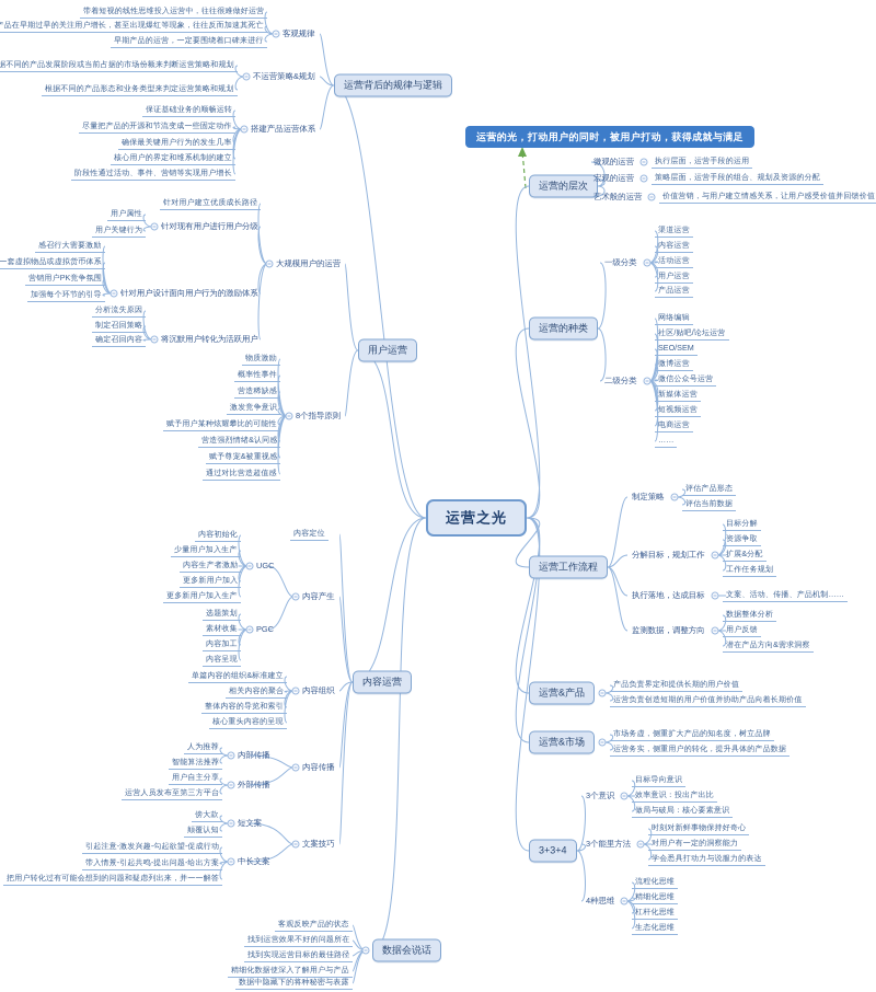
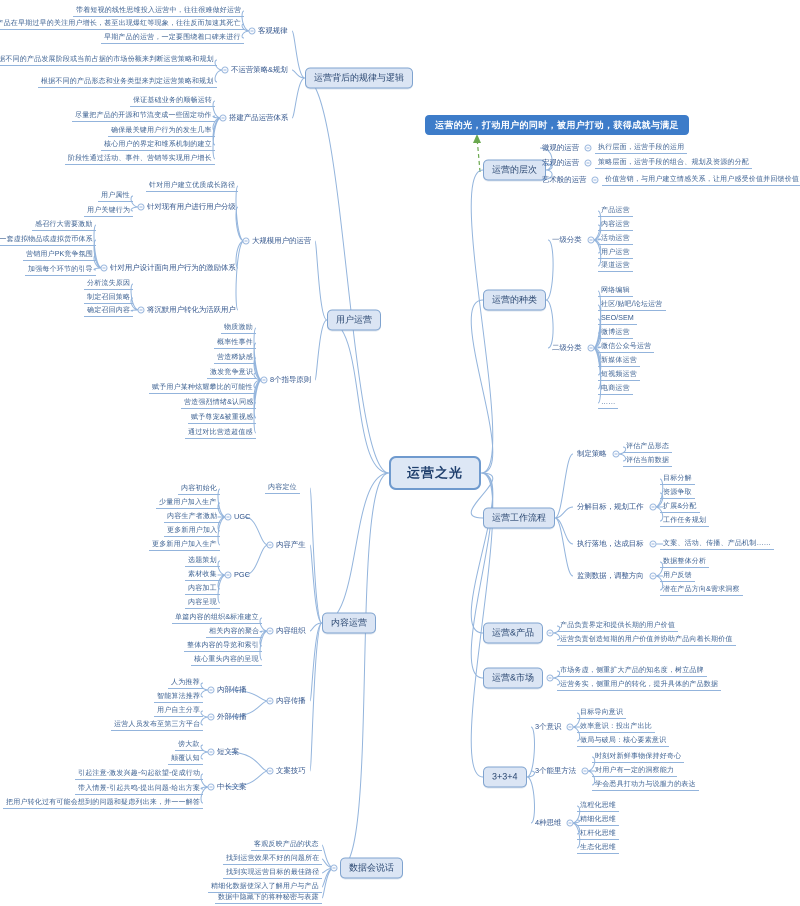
  运营之光
  运营背后的规律与逻辑
  客观规律
  不运营策略&规划
  搭建产品运营体系
  带着短视的线性思维投入运营中，往往很难做好运营
  品在早期过早的关注用户增长，甚至出现爆红等现象，往往反而加速其死亡
  早期产品的运营，一定要围绕着口碑来进行
  据不同的产品发展阶段或当前占据的市场份额来判断运营策略和规划
  根据不同的产品形态和业务类型来判定运营策略和规划
  保证基础业务的顺畅运转
  尽量把产品的开源和节流变成一些固定动作
  确保最关键用户行为的发生几率
  核心用户的界定和维系机制的建立
  阶段性通过活动、事件、营销等实现用户增长
  用户运营
  大规模用户的运营
  8个指导原则
  针对现有用户进行用户分级
  针对用户设计面向用户行为的激励体系
  将沉默用户转化为活跃用户
  针对用户建立优质成长路径
  用户属性
  用户关键行为
  感召行大需要激励
  一套虚拟物品或虚拟货币体系
  营销用户PK竞争氛围
  加强每个环节的引导
  分析流失原因
  制定召回策略
  确定召回内容
  物质激励
  概率性事件
  营造稀缺感
  激发竞争意识
  赋予用户某种炫耀攀比的可能性
  营造强烈情绪&认同感
  赋予尊宠&被重视感
  通过对比营造超值感
  内容运营
  内容定位
  内容产生
  内容组织
  内容传播
  文案技巧
  UGC
  PGC
  内容初始化
  少量用户加入生产
  内容生产者激励
  更多新用户加入
  更多新用户加入生产
  选题策划
  素材收集
  内容加工
  内容呈现
  单篇内容的组织&标准建立
  相关内容的聚合
  整体内容的导览和索引
  核心重头内容的呈现
  内部传播
  外部传播
  人为推荐
  智能算法推荐
  用户自主分享
  运营人员发布至第三方平台
  短文案
  中长文案
  傍大款
  颠覆认知
  引起注意-激发兴趣-勾起欲望-促成行动
  带入情景-引起共鸣-提出问题-给出方案
  把用户转化过有可能会想到的问题和疑虑列出来，并一一解答
  数据会说话
  客观反映产品的状态
  找到运营效果不好的问题所在
  找到实现运营目标的最佳路径
  精细化数据使深入了解用户与产品
  数据中隐藏下的将种秘密与表露
  运营的光，打动用户的同时，被用户打动，获得成就与满足
  运营的层次
  微观的运营
  执行层面，运营手段的运用
  宏观的运营
  策略层面，运营手段的组合、规划及资源的分配
  艺术般的运营
  价值营销，与用户建立情感关系，让用户感受价值并回馈价值
  运营的种类
  一级分类
  二级分类
- 渠道运营
+ 产品运营
  内容运营
  活动运营
  用户运营
- 产品运营
+ 渠道运营
  网络编辑
  社区/贴吧/论坛运营
  SEO/SEM
  微博运营
  微信公众号运营
  新媒体运营
  短视频运营
  电商运营
  ……
  运营工作流程
  制定策略
  分解目标，规划工作
  执行落地，达成目标
  监测数据，调整方向
  评估产品形态
  评估当前数据
  目标分解
  资源争取
  扩展&分配
  工作任务规划
  文案、活动、传播、产品机制……
  数据整体分析
  用户反馈
  潜在产品方向&需求洞察
  运营&产品
  产品负责界定和提供长期的用户价值
  运营负责创造短期的用户价值并协助产品向着长期价值
  运营&市场
  市场务虚，侧重扩大产品的知名度，树立品牌
  运营务实，侧重用户的转化，提升具体的产品数据
  3+3+4
  3个意识
  3个能里方法
  4种思维
  目标导向意识
  效率意识：投出产出比
  做局与破局：核心要素意识
  时刻对新鲜事物保持好奇心
  对用户有一定的洞察能力
  学会悉具打动力与说服力的表达
  流程化思维
  精细化思维
  杠杆化思维
  生态化思维
